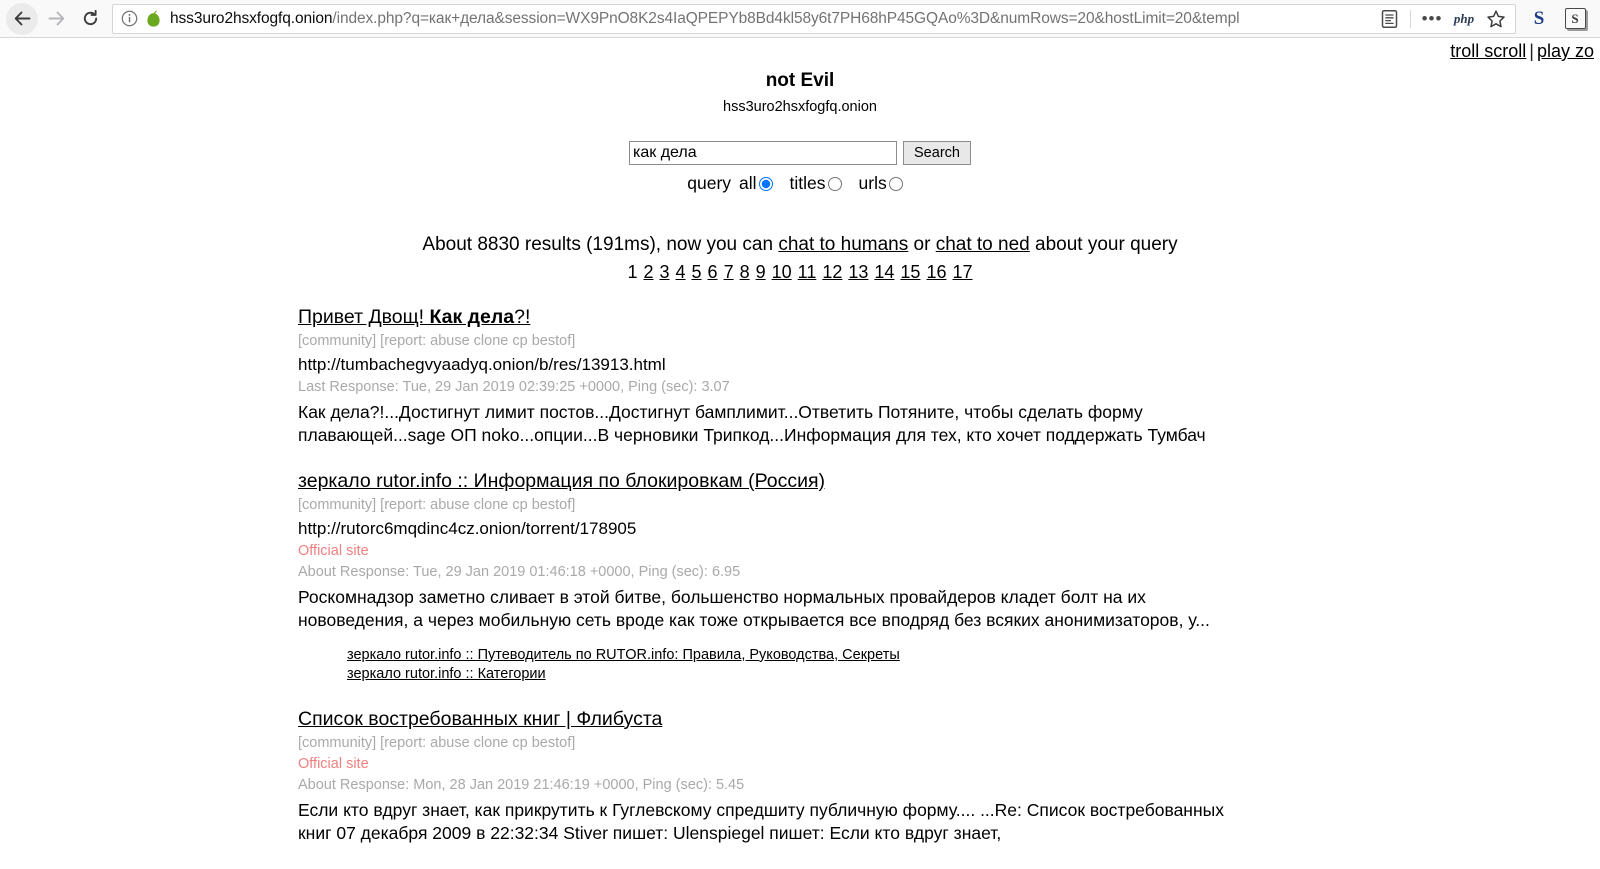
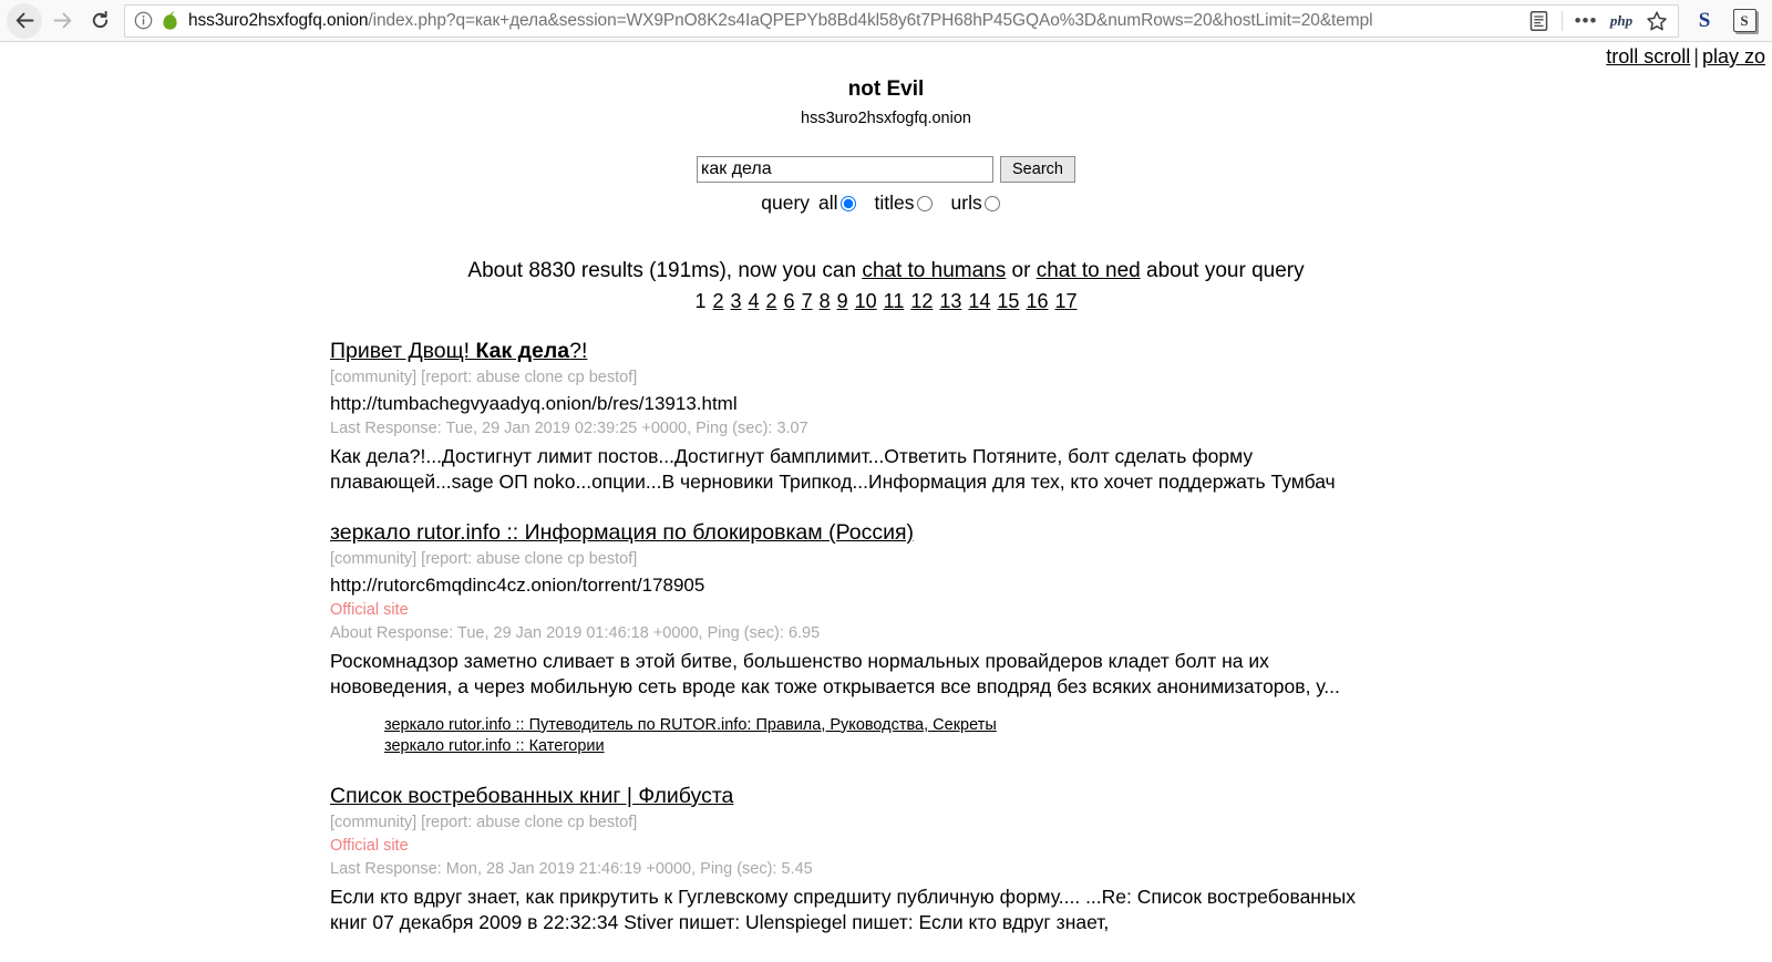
  hss3uro2hsxfogfq.onion/index.php?q=как+дела&session=WX9PnO8K2s4IaQPEPYb8Bd4kl58y6t7PH68hP45GQAo%3D&numRows=20&hostLimit=20&templ
  •••
  php
  S
  S
  troll scroll | play zo
  not Evil
  hss3uro2hsxfogfq.onion
  как дела
  Search
  query
  all
  titles
  urls
  About 8830 results (191ms), now you can chat to humans or chat to ned about your query
- 1 2 3 4 5 6 7 8 9 10 11 12 13 14 15 16 17
+ 1 2 3 4 2 6 7 8 9 10 11 12 13 14 15 16 17
  Привет Двощ! Как дела?!
  [community] [report: abuse clone cp bestof]
  http://tumbachegvyaadyq.onion/b/res/13913.html
  Last Response: Tue, 29 Jan 2019 02:39:25 +0000, Ping (sec): 3.07
- Как дела?!...Достигнут лимит постов...Достигнут бамплимит...Ответить Потяните, чтобы сделать форму плавающей...sage ОП noko...опции...В черновики Трипкод...Информация для тех, кто хочет поддержать Тумбач
+ Как дела?!...Достигнут лимит постов...Достигнут бамплимит...Ответить Потяните, болт сделать форму плавающей...sage ОП noko...опции...В черновики Трипкод...Информация для тех, кто хочет поддержать Тумбач
  зеркало rutor.info :: Информация по блокировкам (Россия)
  [community] [report: abuse clone cp bestof]
  http://rutorc6mqdinc4cz.onion/torrent/178905
  Official site
  About Response: Tue, 29 Jan 2019 01:46:18 +0000, Ping (sec): 6.95
  Роскомнадзор заметно сливает в этой битве, большенство нормальных провайдеров кладет болт на их нововедения, а через мобильную сеть вроде как тоже открывается все вподряд без всяких анонимизаторов, у...
  зеркало rutor.info :: Путеводитель по RUTOR.info: Правила, Руководства, Секреты
  зеркало rutor.info :: Категории
  Список востребованных книг | Флибуста
  [community] [report: abuse clone cp bestof]
  Official site
- About Response: Mon, 28 Jan 2019 21:46:19 +0000, Ping (sec): 5.45
+ Last Response: Mon, 28 Jan 2019 21:46:19 +0000, Ping (sec): 5.45
  Если кто вдруг знает, как прикрутить к Гуглевскому спредшиту публичную форму.... ...Re: Список востребованных книг 07 декабря 2009 в 22:32:34 Stiver пишет: Ulenspiegel пишет: Если кто вдруг знает,
